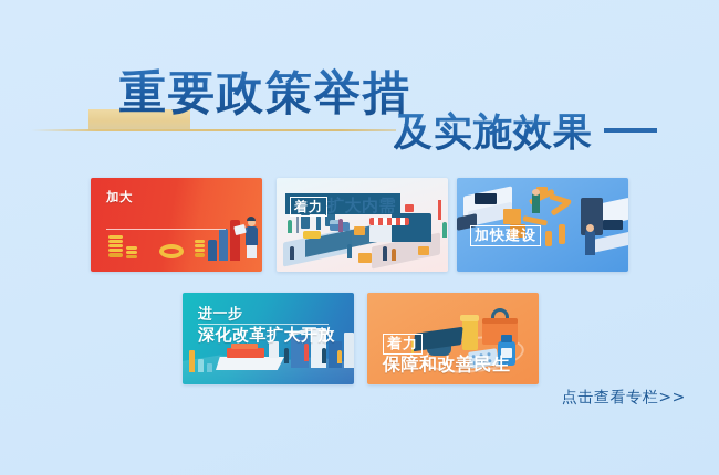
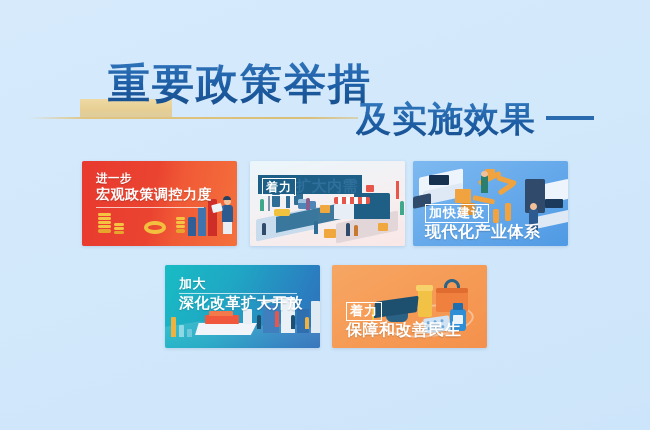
  重要政策举措
  及实施效果
- 加大
+ 进一步
+ 宏观政策调控力度
  着力
  扩大内需
  加快建设
+ 现代化产业体系
- 进一步
+ 加大
  深化改革扩大开放
  着力
  保障和改善民生
- 点击查看专栏>>
